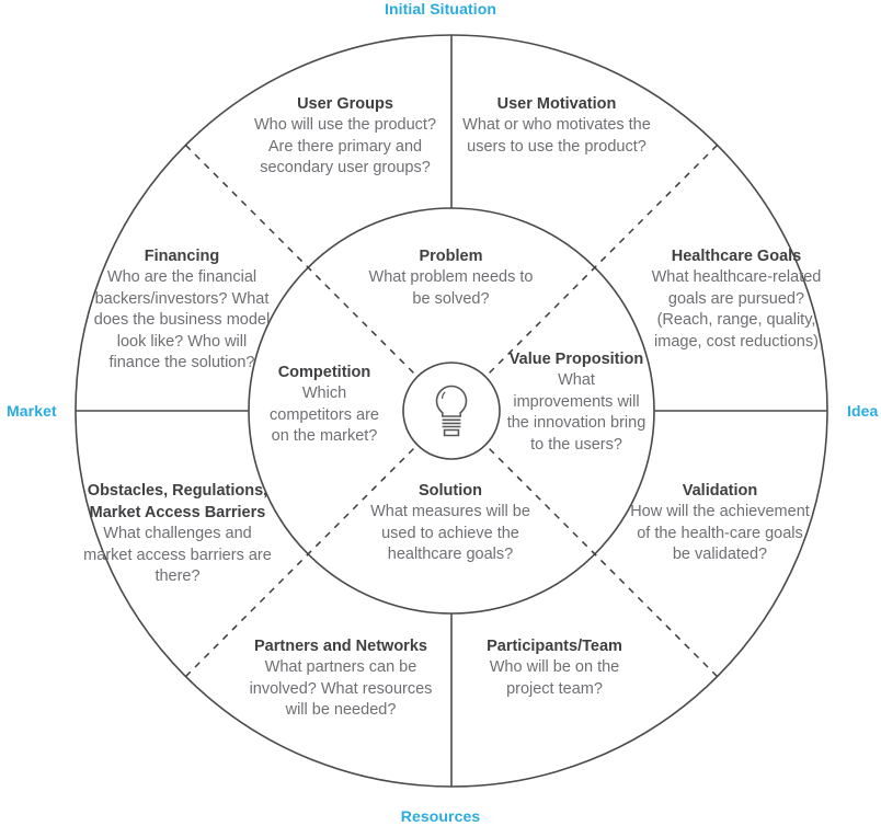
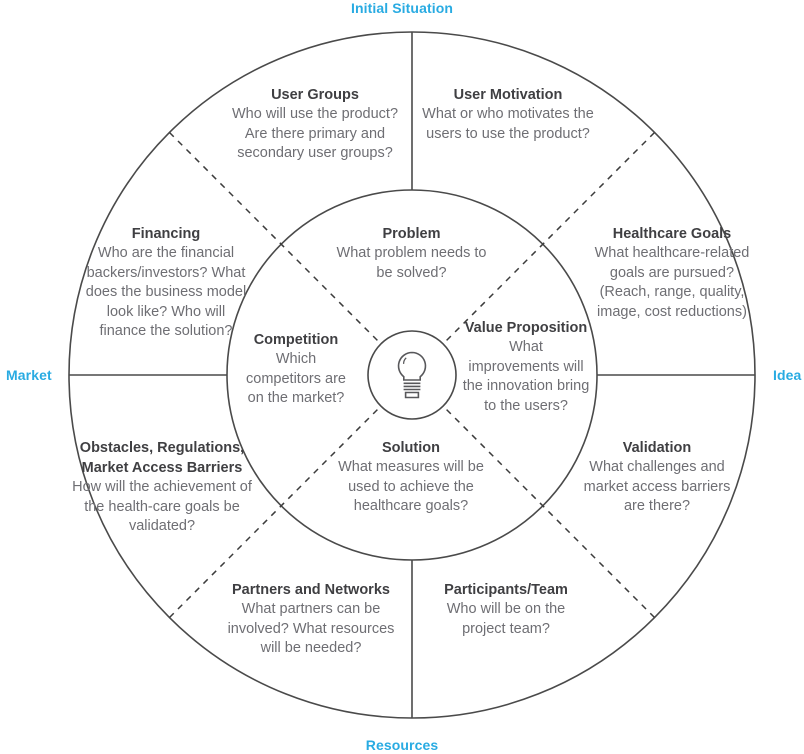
  Initial Situation
  Idea
  Resources
  Market
  User Groups
  Who will use the product? Are there primary and secondary user groups?
  User Motivation
  What or who motivates the users to use the product?
  Healthcare Goals
  What healthcare-related goals are pursued? (Reach, range, quality, image, cost reductions)
  Validation
- How will the achievement of the health-care goals be validated?
+ What challenges and market access barriers are there?
  Participants/Team
  Who will be on the project team?
  Partners and Networks
  What partners can be involved? What resources will be needed?
  Obstacles, Regulations, Market Access Barriers
- What challenges and market access barriers are there?
+ How will the achievement of the health-care goals be validated?
  Financing
  Who are the financial backers/investors? What does the business model look like? Who will finance the solution?
  Problem
  What problem needs to be solved?
  Value Proposition
  What improvements will the innovation bring to the users?
  Solution
  What measures will be used to achieve the healthcare goals?
  Competition
  Which competitors are on the market?
